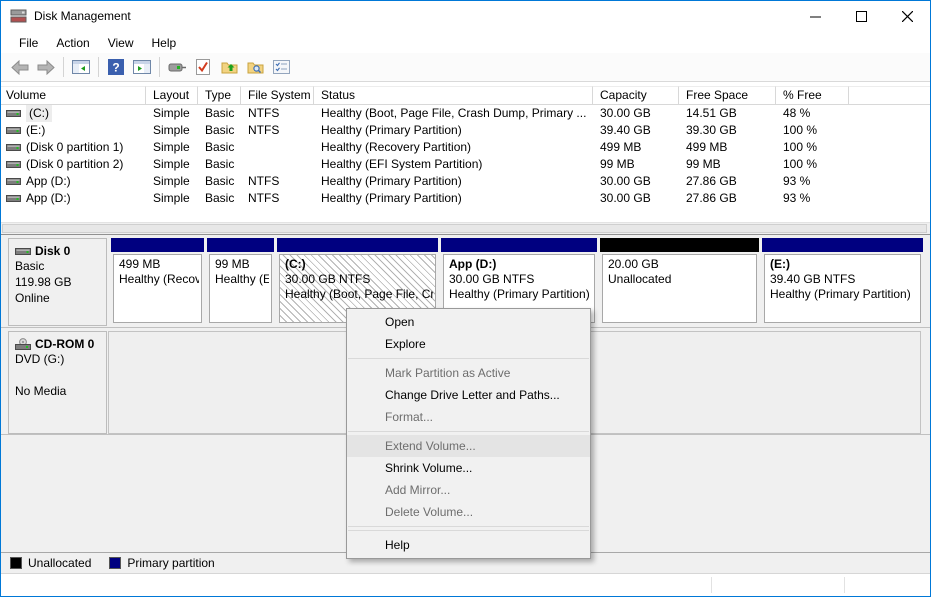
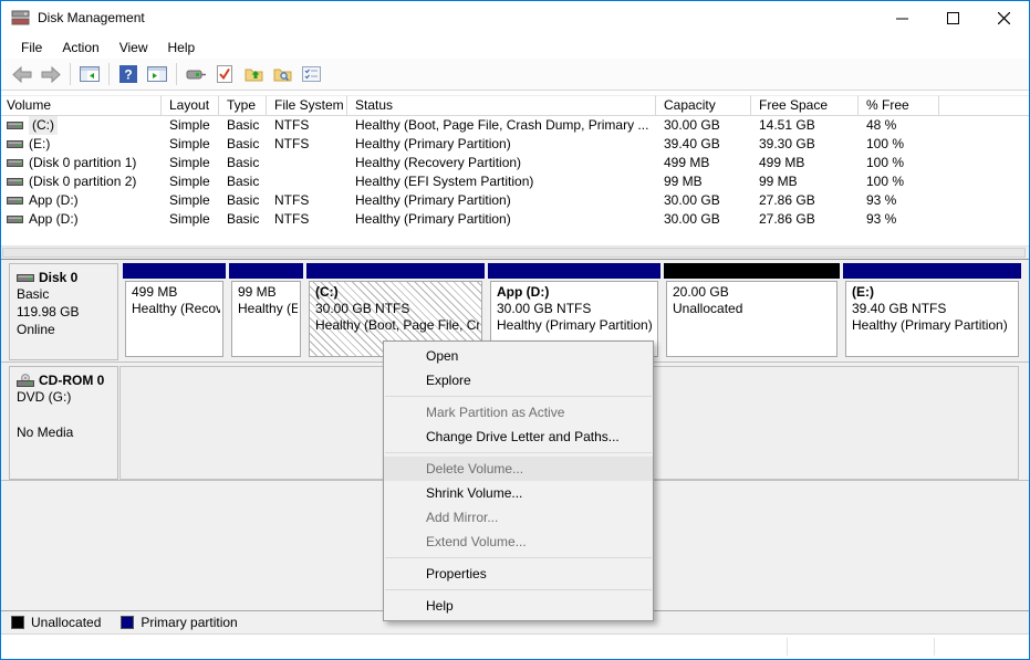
  Disk Management
  File
  Action
  View
  Help
  ?
  Volume
  Layout
  Type
  File System
  Status
  Capacity
  Free Space
  % Free
  (C:)
  Simple
  Basic
  NTFS
  Healthy (Boot, Page File, Crash Dump, Primary ...
  30.00 GB
  14.51 GB
  48 %
  (E:)
  Simple
  Basic
  NTFS
  Healthy (Primary Partition)
  39.40 GB
  39.30 GB
  100 %
  (Disk 0 partition 1)
  Simple
  Basic
  Healthy (Recovery Partition)
  499 MB
  499 MB
  100 %
  (Disk 0 partition 2)
  Simple
  Basic
  Healthy (EFI System Partition)
  99 MB
  99 MB
  100 %
  App (D:)
  Simple
  Basic
  NTFS
  Healthy (Primary Partition)
  30.00 GB
  27.86 GB
  93 %
  App (D:)
  Simple
  Basic
  NTFS
  Healthy (Primary Partition)
  30.00 GB
  27.86 GB
  93 %
  Disk 0
  Basic
  119.98 GB
  Online
  499 MB
  Healthy (Recov
  99 MB
  Healthy (E
  (C:)
  30.00 GB NTFS
  Healthy (Boot, Page File, Cr
  App (D:)
  30.00 GB NTFS
  Healthy (Primary Partition)
  20.00 GB
  Unallocated
  (E:)
  39.40 GB NTFS
  Healthy (Primary Partition)
  CD-ROM 0
  DVD (G:)
  No Media
  Unallocated
  Primary partition
  Open
  Explore
  Mark Partition as Active
  Change Drive Letter and Paths...
- Format...
- Extend Volume...
+ Delete Volume...
  Shrink Volume...
  Add Mirror...
- Delete Volume...
+ Extend Volume...
+ Properties
  Help
